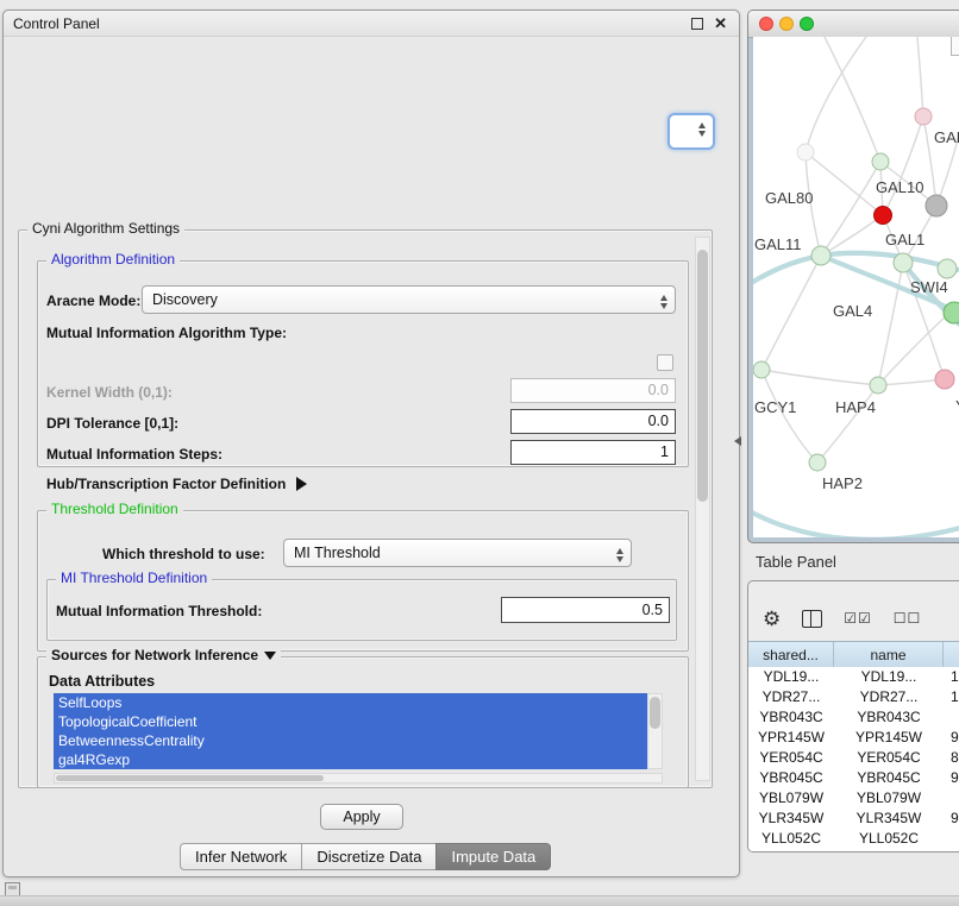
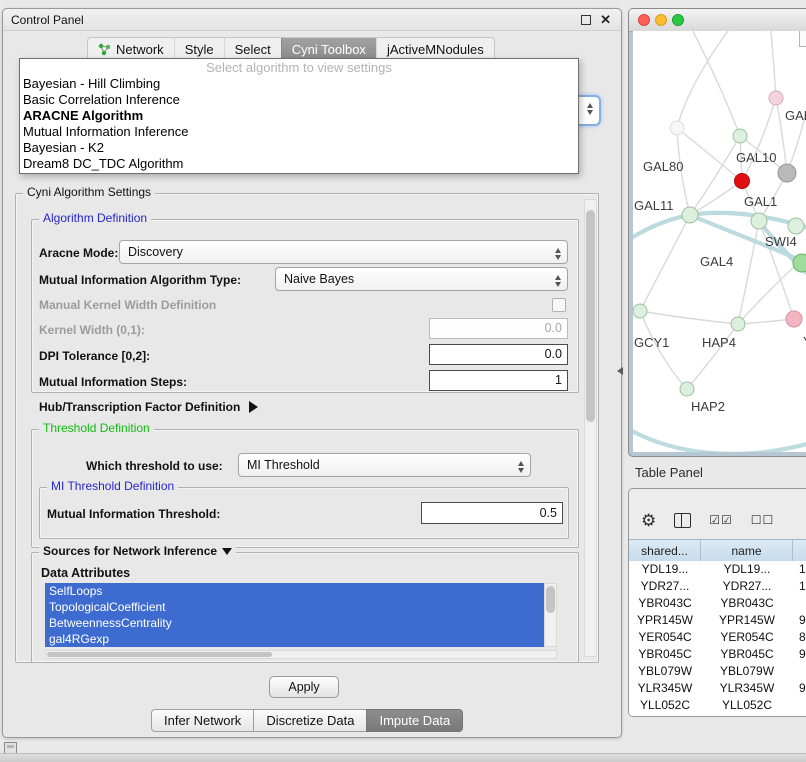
  Control Panel
  ✕
+ Network
+ Style
+ Select
+ Cyni Toolbox
+ jActiveMNodules
+ Select algorithm to view settings
+ Bayesian - Hill Climbing
+ Basic Correlation Inference
+ ARACNE Algorithm
+ Mutual Information Inference
+ Bayesian - K2
+ Dream8 DC_TDC Algorithm
  Cyni Algorithm Settings
  Algorithm Definition
  Threshold Definition
  MI Threshold Definition
  Sources for Network Inference
  Aracne Mode:
  Discovery
  Mutual Information Algorithm Type:
+ Naive Bayes
+ Manual Kernel Width Definition
  Kernel Width (0,1):
  0.0
- DPI Tolerance [0,1]:
+ DPI Tolerance [0,2]:
  0.0
  Mutual Information Steps:
  1
  Hub/Transcription Factor Definition
  Which threshold to use:
  MI Threshold
  Mutual Information Threshold:
  0.5
  Data Attributes
  SelfLoops
  TopologicalCoefficient
  BetweennessCentrality
  gal4RGexp
  Apply
  Infer Network
  Discretize Data
  Impute Data
  GAL80
  GAL10
  GAL11
  GAL1
  SWI4
  GAL4
  GCY1
  HAP4
  HAP2
  Table Panel
  ⚙
  ☑☑
  ☐☐
  shared...
  name
  YDL19...
  YDL19...
  YDR27...
  YDR27...
  YBR043C
  YBR043C
  YPR145W
  YPR145W
  YER054C
  YER054C
  YBR045C
  YBR045C
  YBL079W
  YBL079W
  YLR345W
  YLR345W
  YLL052C
  YLL052C
